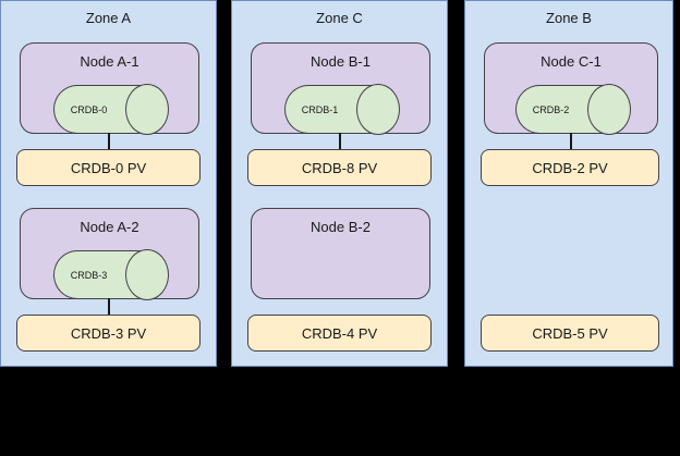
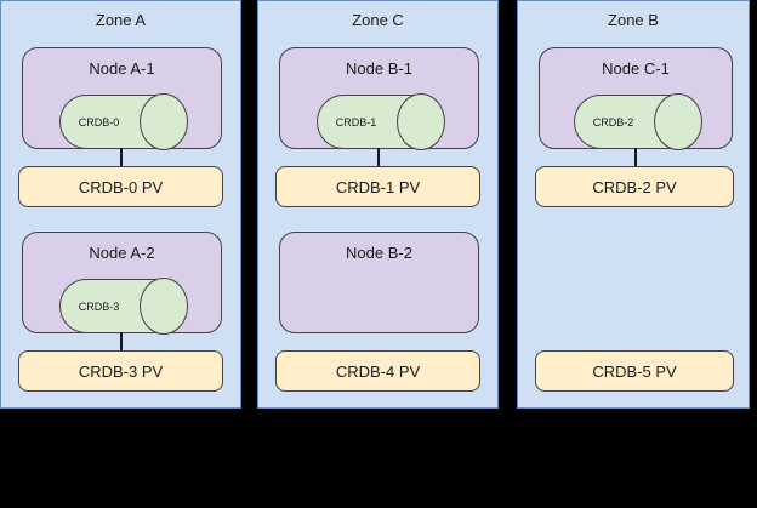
  Zone A
  Node A-1
  CRDB-0
  CRDB-0 PV
  Node A-2
  CRDB-3
  CRDB-3 PV
  Zone C
  Node B-1
  CRDB-1
- CRDB-8 PV
+ CRDB-1 PV
  Node B-2
  CRDB-4 PV
  Zone B
  Node C-1
  CRDB-2
  CRDB-2 PV
  CRDB-5 PV
